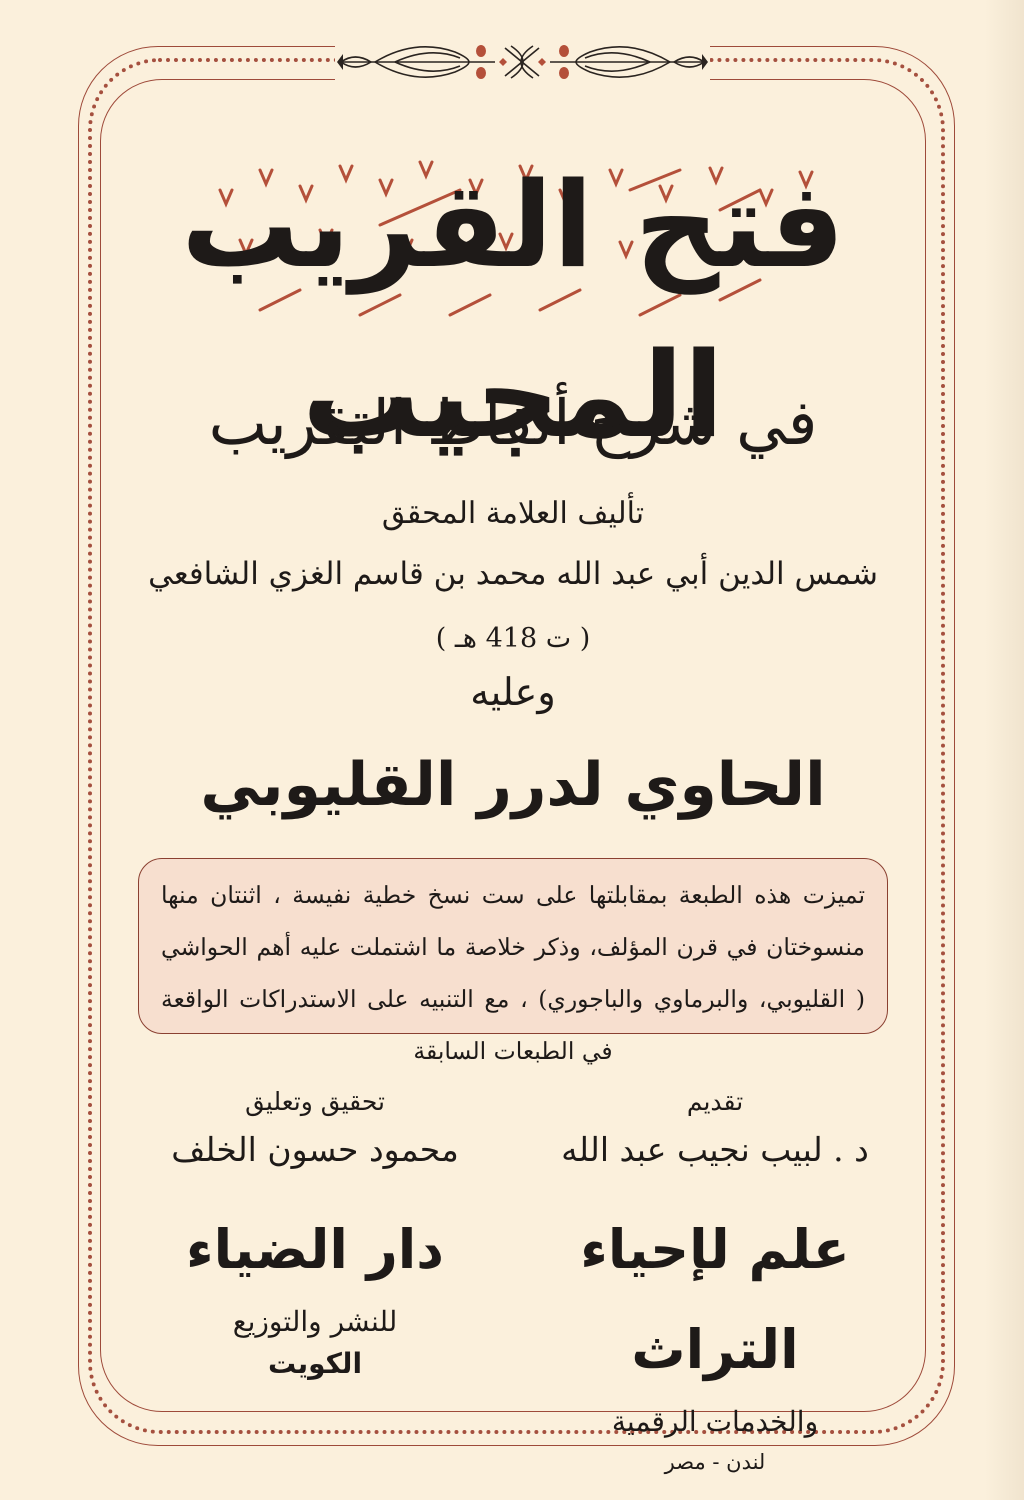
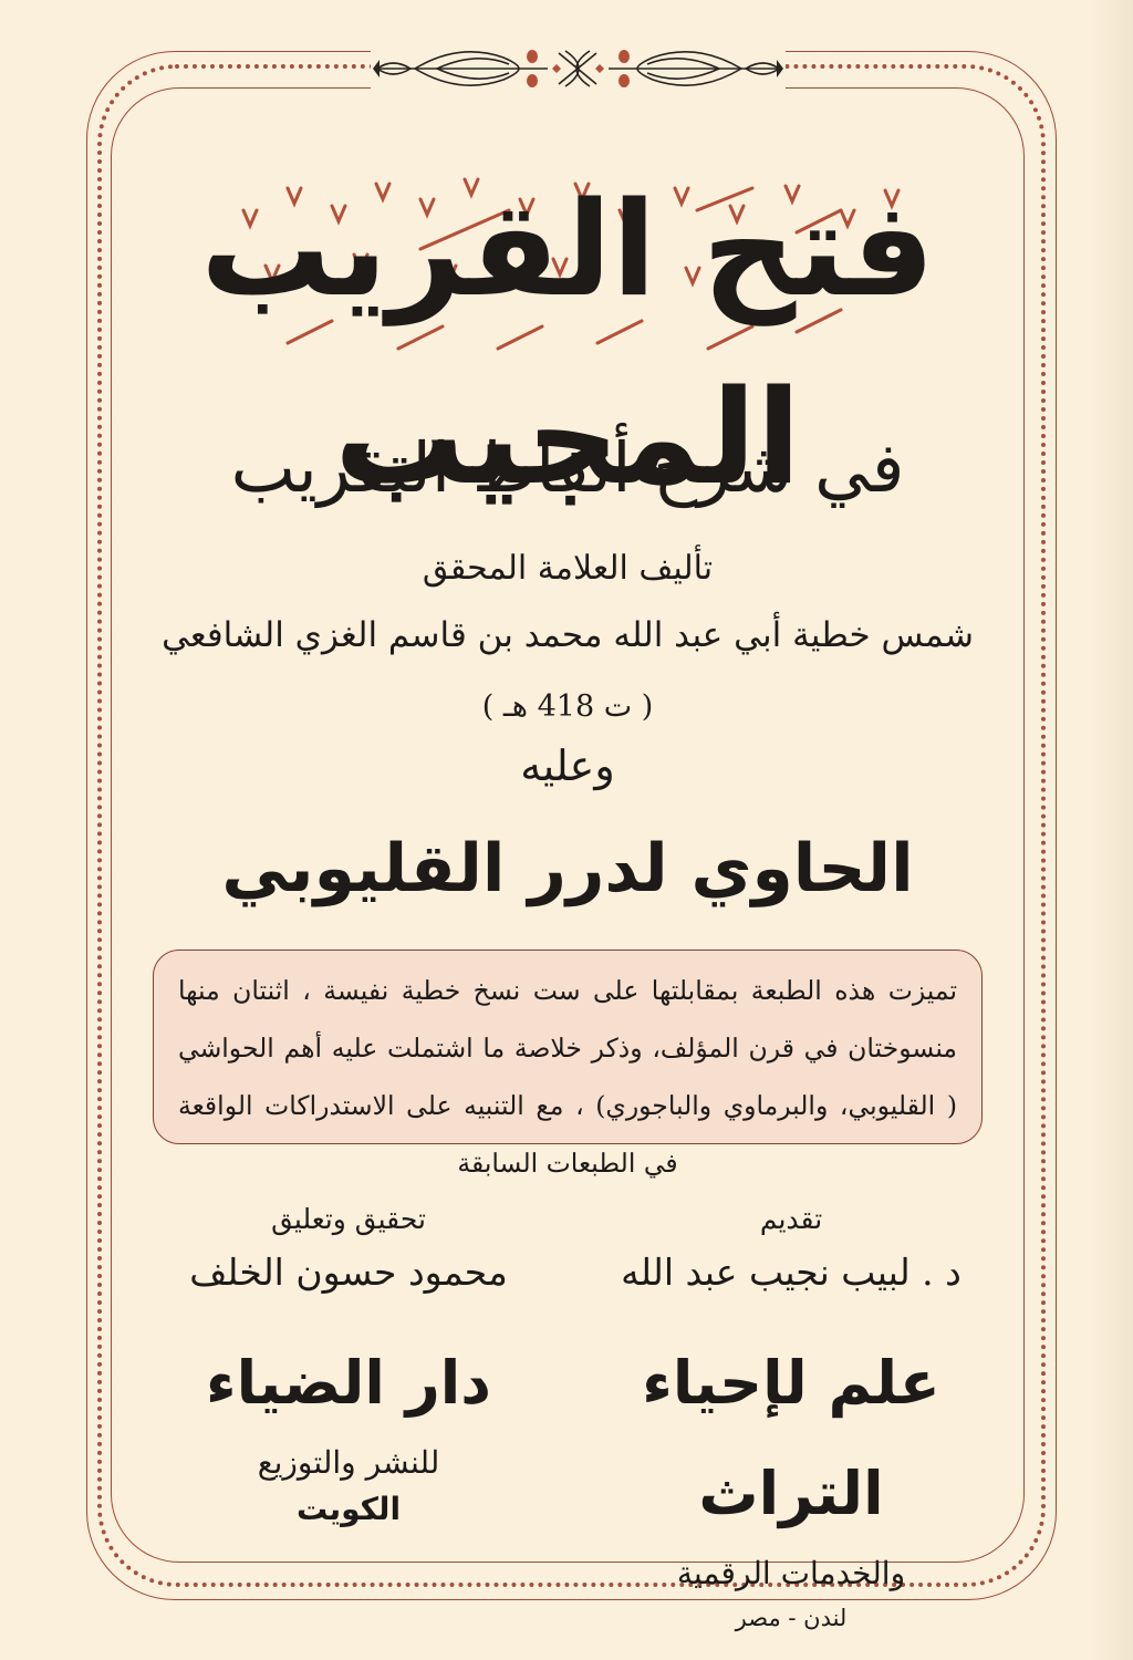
  فتح القريب المجيب
  في شرح ألفاظ التقريب
  تأليف العلامة المحقق
- شمس الدين أبي عبد الله محمد بن قاسم الغزي الشافعي
+ شمس خطية أبي عبد الله محمد بن قاسم الغزي الشافعي
  ( ت 418 هـ )
  وعليه
  تميزت هذه الطبعة بمقابلتها على ست نسخ خطية نفيسة ، اثنتان منها منسوختان في قرن المؤلف، وذكر خلاصة ما اشتملت عليه أهم الحواشي ( القليوبي، والبرماوي والباجوري) ، مع التنبيه على الاستدراكات الواقعة في الطبعات السابقة
  تقديم
  د . لبيب نجيب عبد الله
  تحقيق وتعليق
  محمود حسون الخلف
  علم لإحياء التراث
  والخدمات الرقمية
  لندن - مصر
  دار الضياء
  للنشر والتوزيع
  الكويت
